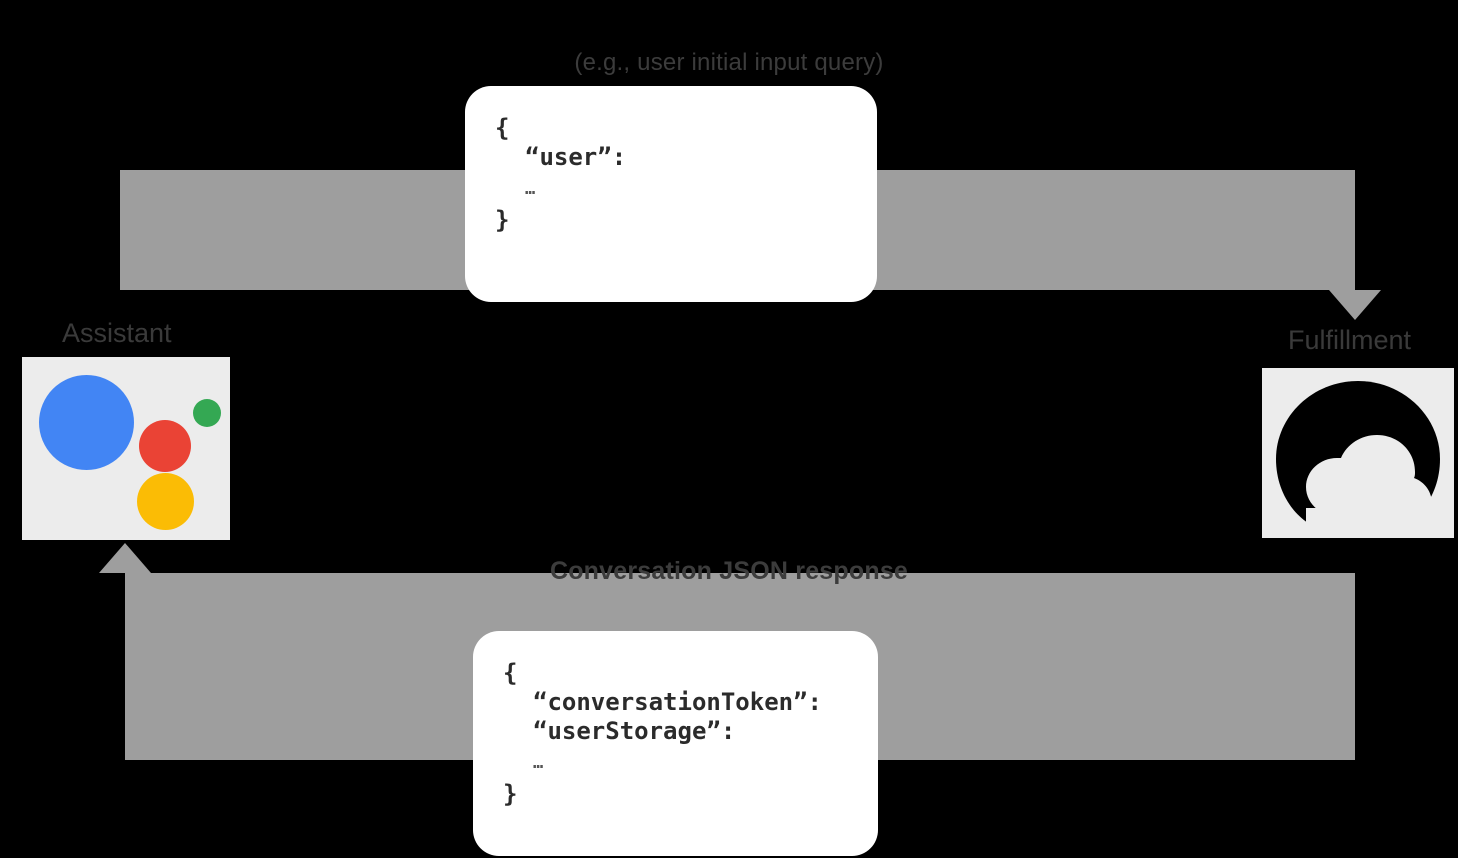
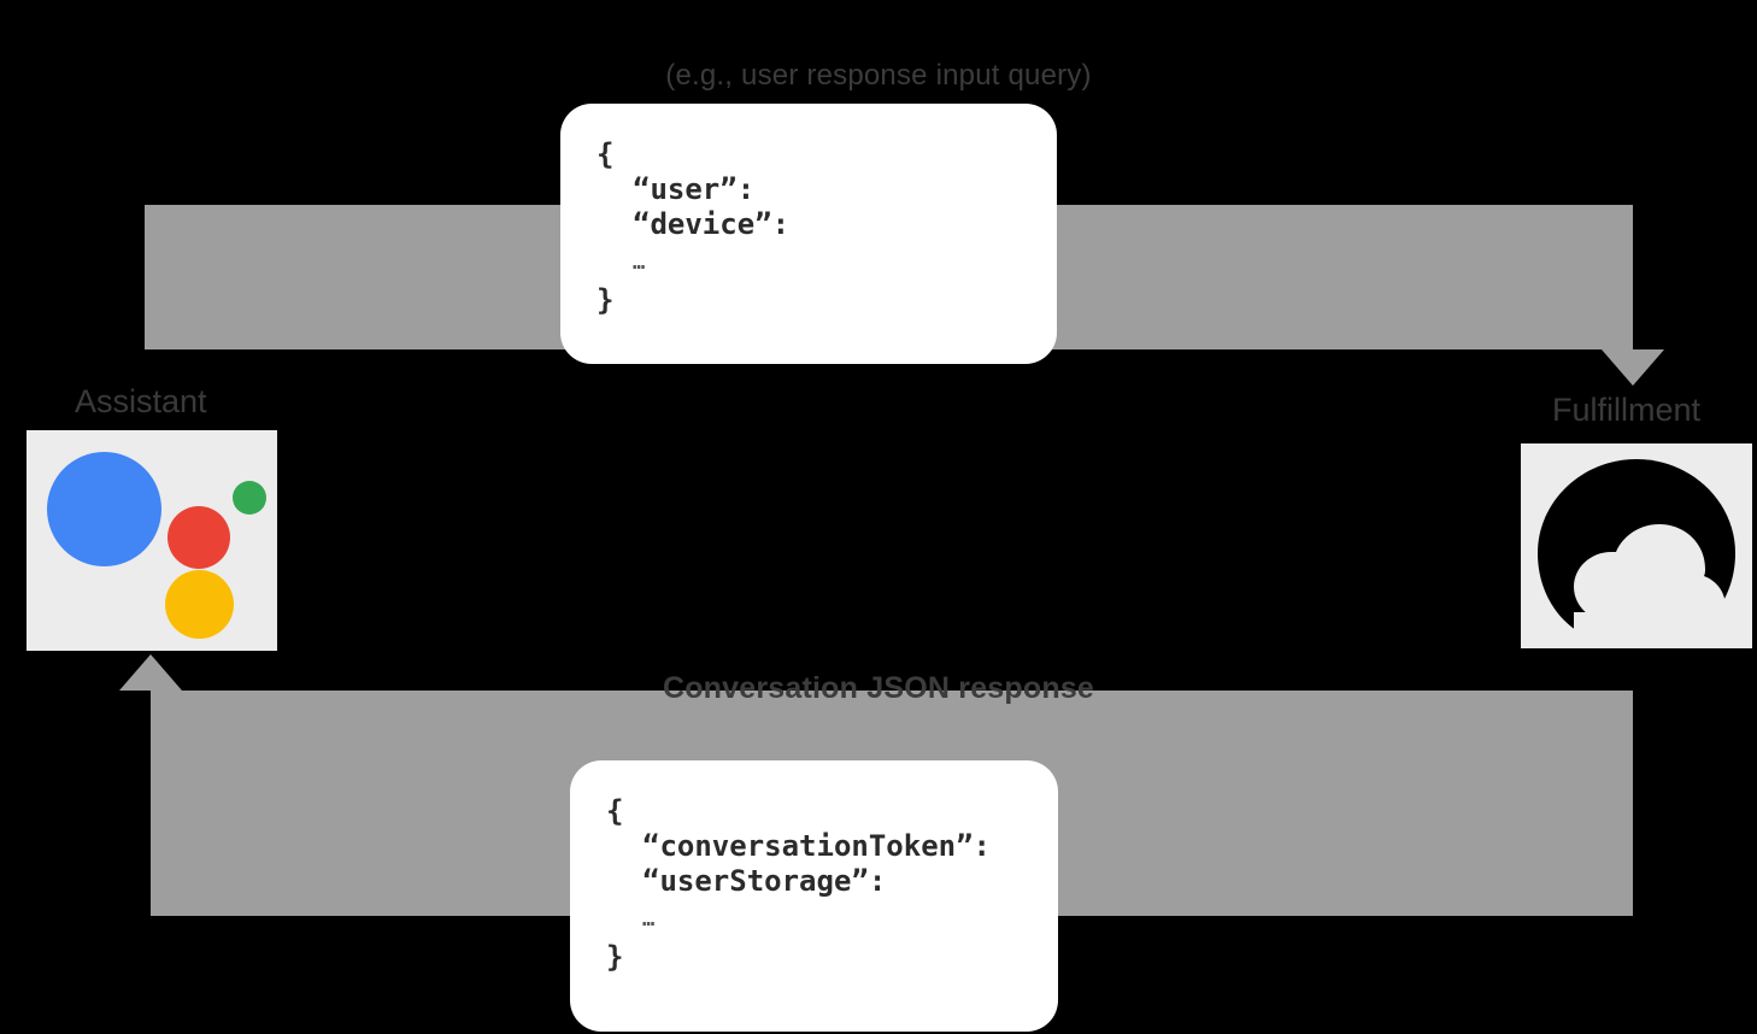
- (e.g., user initial input query)
+ (e.g., user response input query)
  {
  “user”:
+ “device”:
  …
  }
  Assistant
  Fulfillment
  Conversation JSON response
  {
  “conversationToken”:
  “userStorage”:
  …
  }
